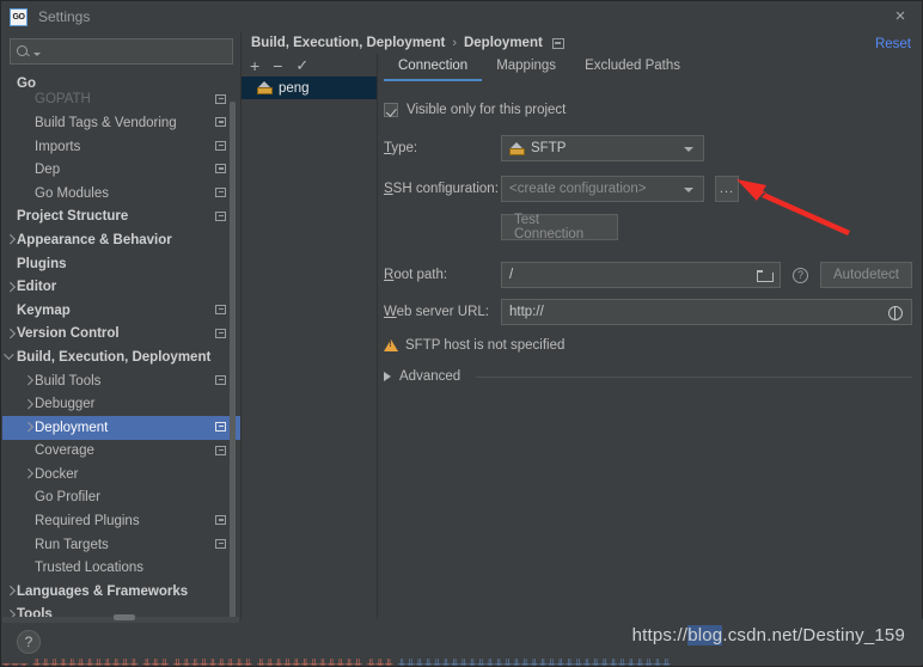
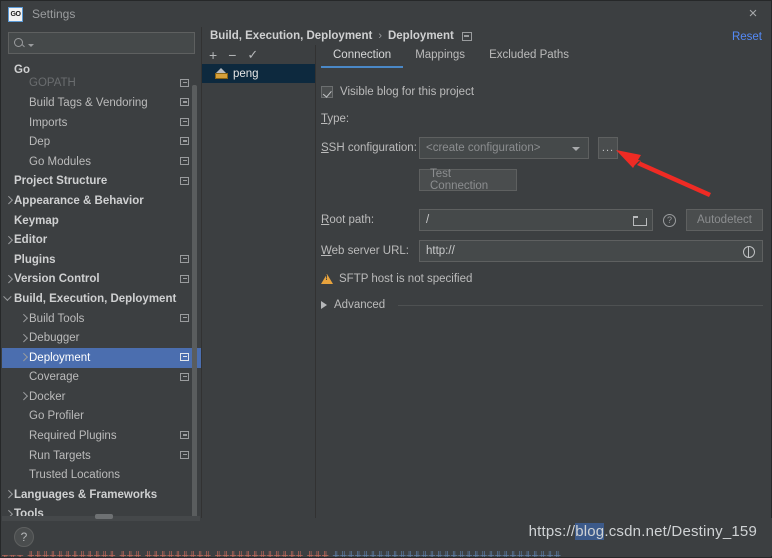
  Settings
  ×
  Reset
  Go
  GOPATH
  Build Tags & Vendoring
  Imports
  Dep
  Go Modules
  Project Structure
  Appearance & Behavior
- Plugins
+ Keymap
  Editor
- Keymap
+ Plugins
  Version Control
  Build, Execution, Deployment
  Build Tools
  Debugger
  Deployment
  Coverage
  Docker
  Go Profiler
  Required Plugins
  Run Targets
  Trusted Locations
  Languages & Frameworks
  Tools
  Build, Execution, Deployment
  ›
  Deployment
  +
  −
  ✓
  peng
  Connection
  Mappings
  Excluded Paths
- Visible only for this project
+ Visible blog for this project
  Type:
- SFTP
  SSH configuration:
  <create configuration>
  ...
  Test Connection
  Root path:
  /
  ?
  Autodetect
  Web server URL:
  http://
  SFTP host is not specified
  Advanced
  ?
  https://blog.csdn.net/Destiny_159
  ╥╥╥ ╫╫╫╫╫╫╫╫╫╫╫╫ ╫╫╫ ╫╫╫╫╫╫╫╫╫ ╫╫╫╫╫╫╫╫╫╫╫╫ ╫╫╫ ╫╫╫╫╫╫╫╫╫╫╫╫╫╫╫╫╫╫╫╫╫╫╫╫╫╫╫╫╫╫╫
